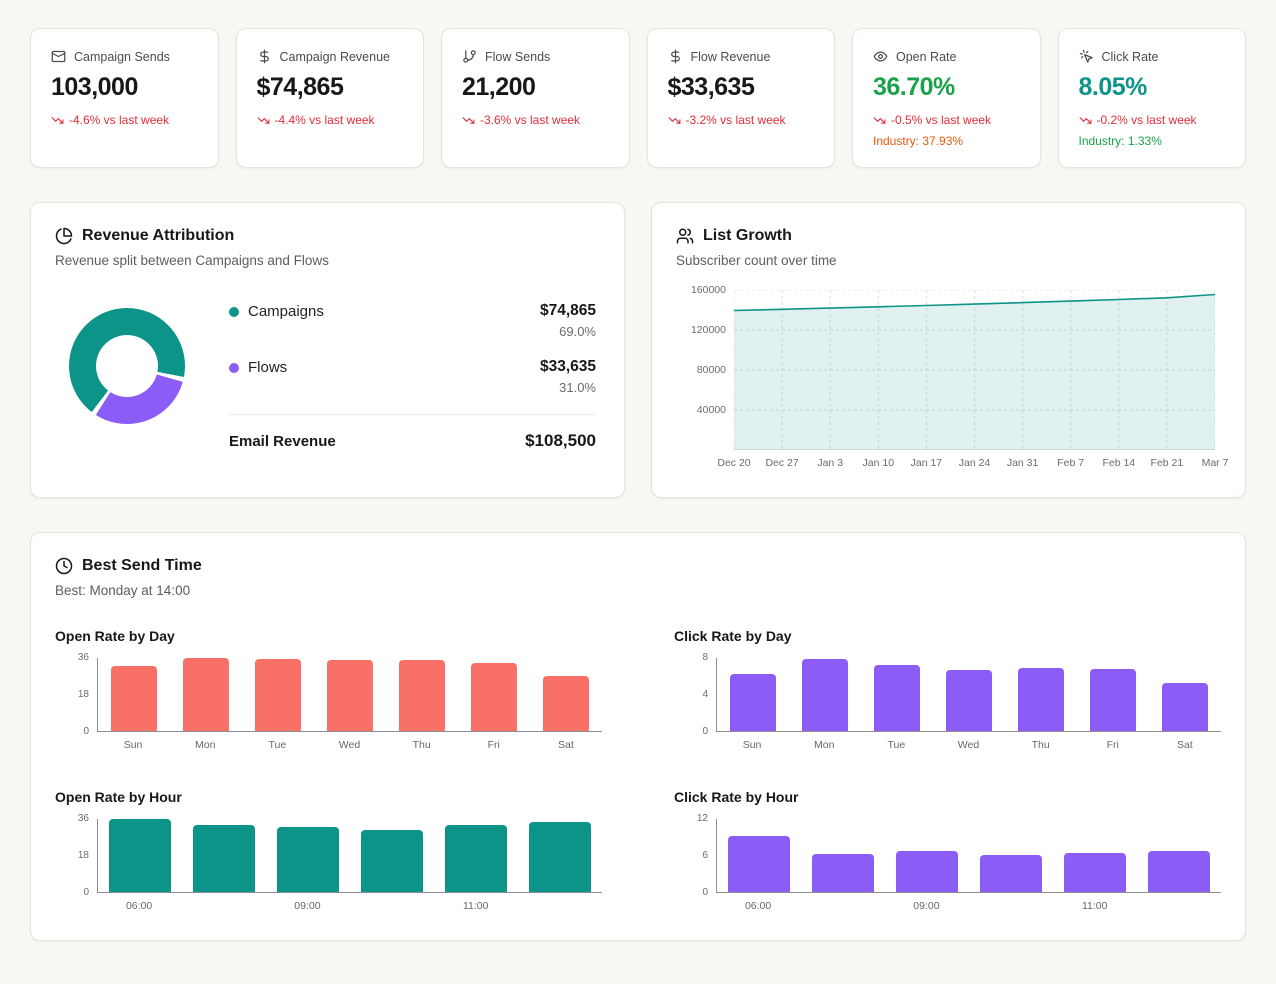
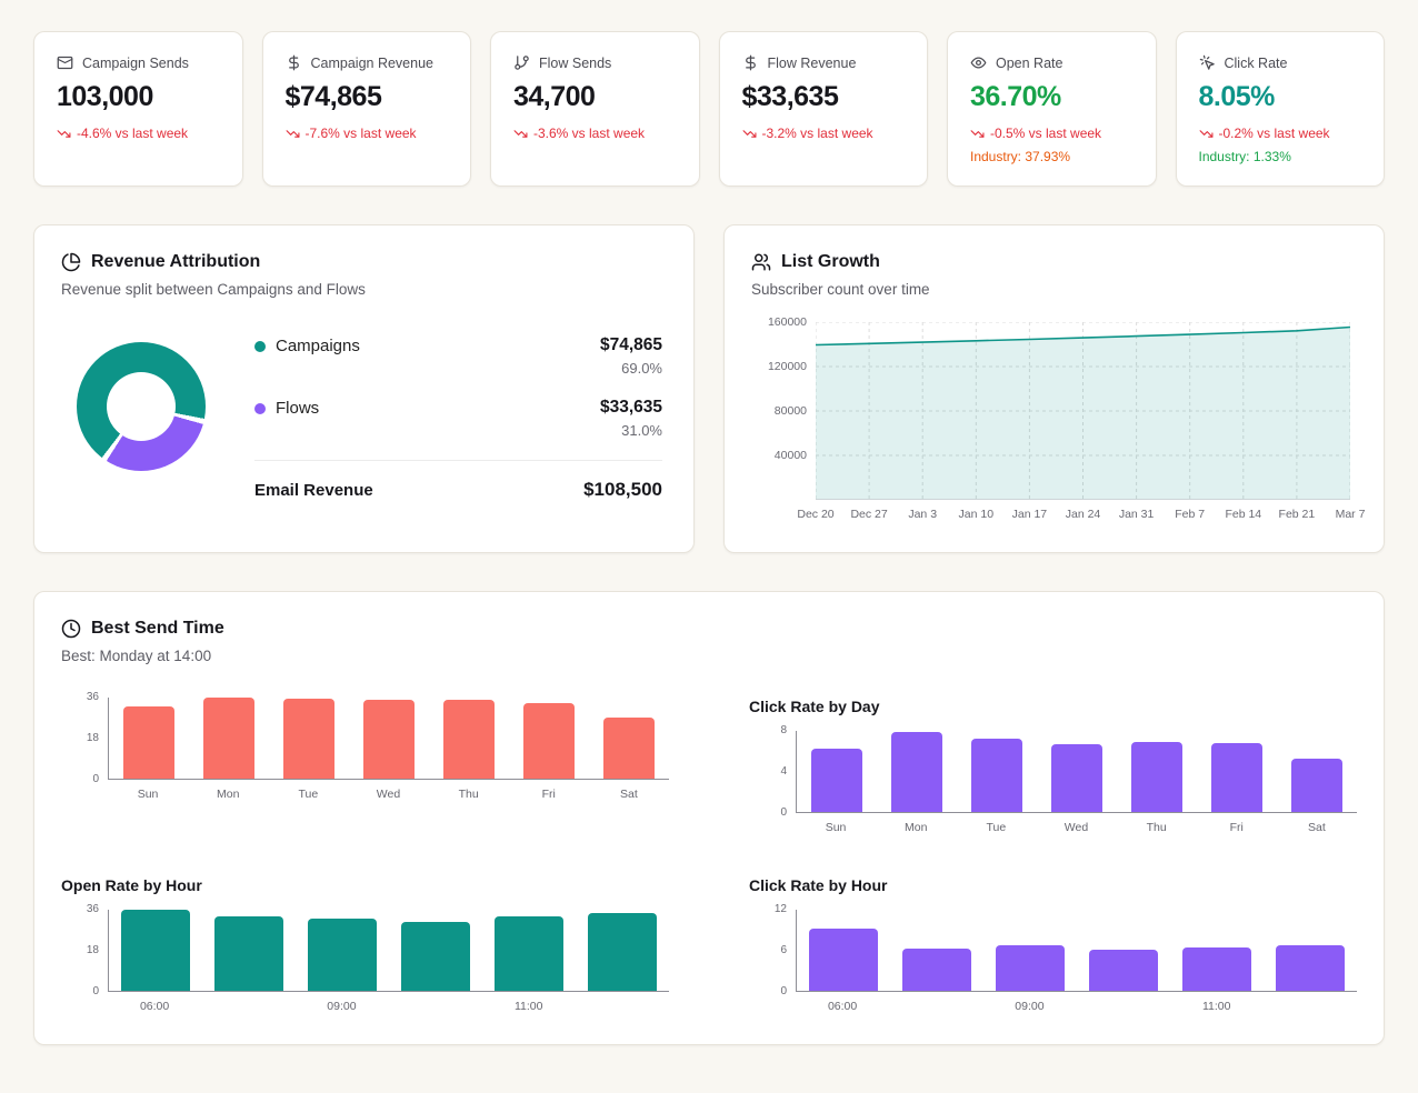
  Campaign Sends
  103,000
  -4.6% vs last week
  Campaign Revenue
  $74,865
- -4.4% vs last week
+ -7.6% vs last week
  Flow Sends
- 21,200
+ 34,700
  -3.6% vs last week
  Flow Revenue
  $33,635
  -3.2% vs last week
  Open Rate
  36.70%
  -0.5% vs last week
  Industry: 37.93%
  Click Rate
  8.05%
  -0.2% vs last week
  Industry: 1.33%
  Revenue Attribution
  Revenue split between Campaigns and Flows
  Campaigns
  $74,865
  69.0%
  Flows
  $33,635
  31.0%
  Email Revenue
  $108,500
  List Growth
  Subscriber count over time
  40000
  80000
  120000
  160000
  Dec 20
  Dec 27
  Jan 3
  Jan 10
  Jan 17
  Jan 24
  Jan 31
  Feb 7
  Feb 14
  Feb 21
  Mar 7
  Best Send Time
  Best: Monday at 14:00
- Open Rate by Day
  36
  18
  0
  Sun
  Mon
  Tue
  Wed
  Thu
  Fri
  Sat
  Click Rate by Day
  8
  4
  0
  Sun
  Mon
  Tue
  Wed
  Thu
  Fri
  Sat
  Open Rate by Hour
  36
  18
  0
  06:00
  09:00
  11:00
  Click Rate by Hour
  12
  6
  0
  06:00
  09:00
  11:00
